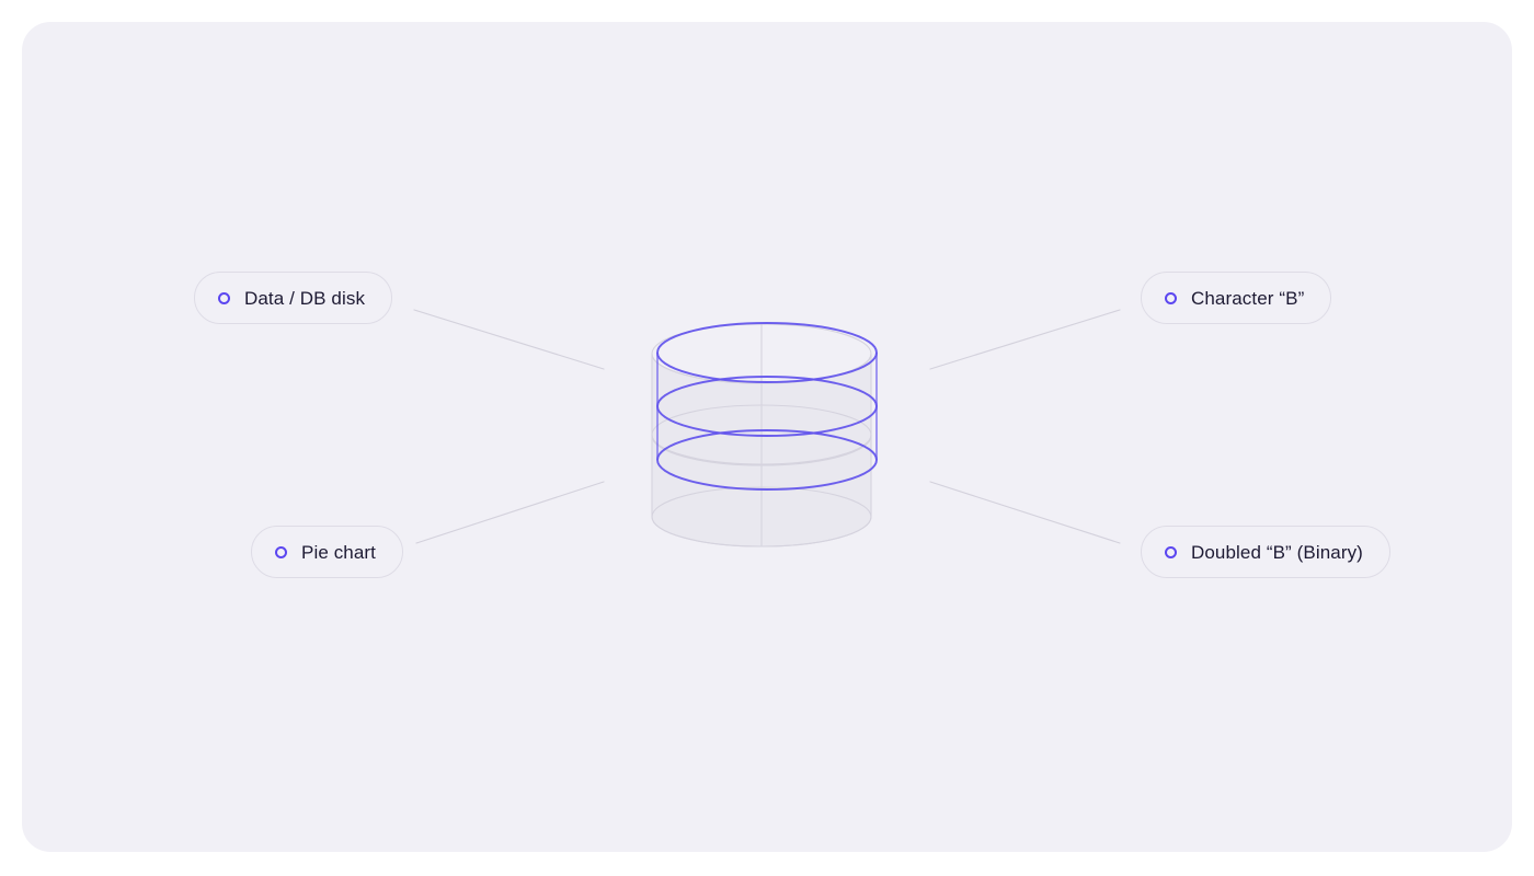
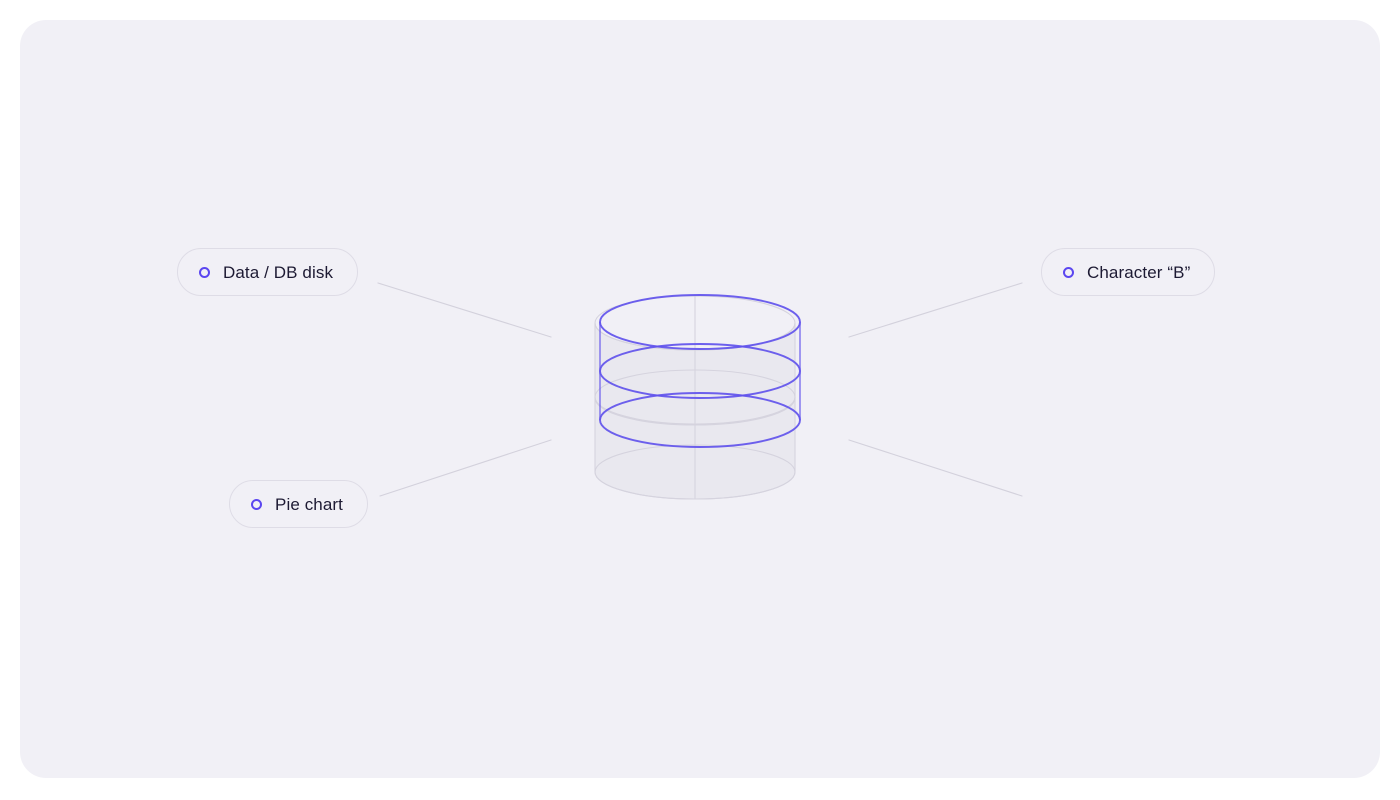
  Data / DB disk
  Character “B”
  Pie chart
- Doubled “B” (Binary)
